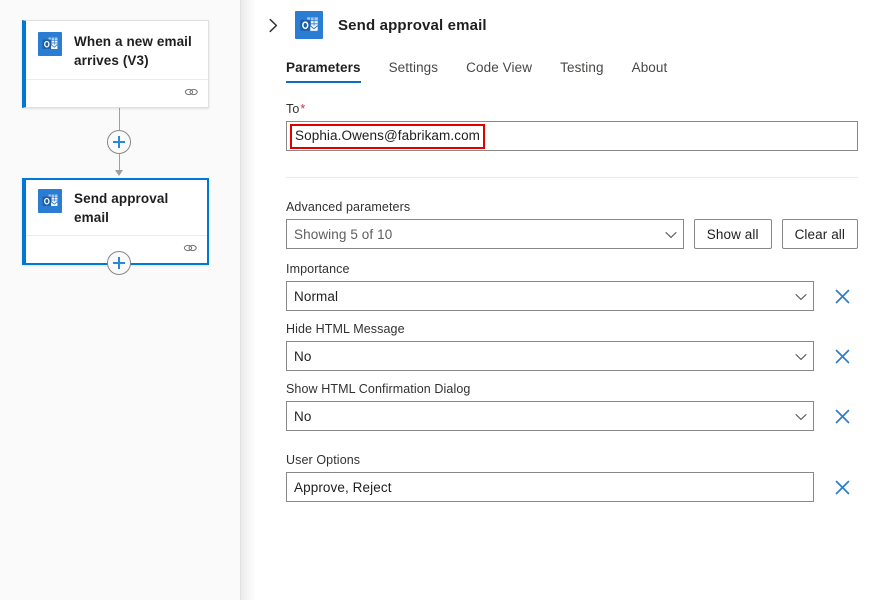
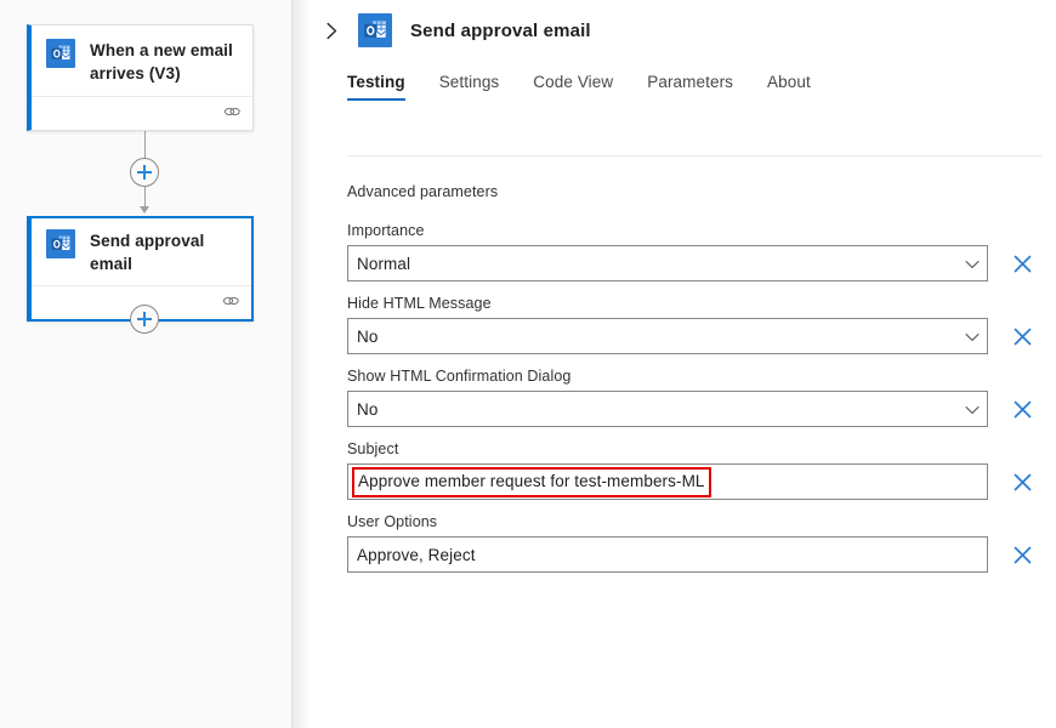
  When a new email arrives (V3)
  Send approval email
  Send approval email
- Parameters
+ Testing
  Settings
  Code View
- Testing
+ Parameters
  About
- To*
- Sophia.Owens@fabrikam.com
  Advanced parameters
- Showing 5 of 10
- Show all
- Clear all
  Importance
  Normal
  Hide HTML Message
  No
  Show HTML Confirmation Dialog
  No
+ Subject
+ Approve member request for test-members-ML
  User Options
  Approve, Reject
